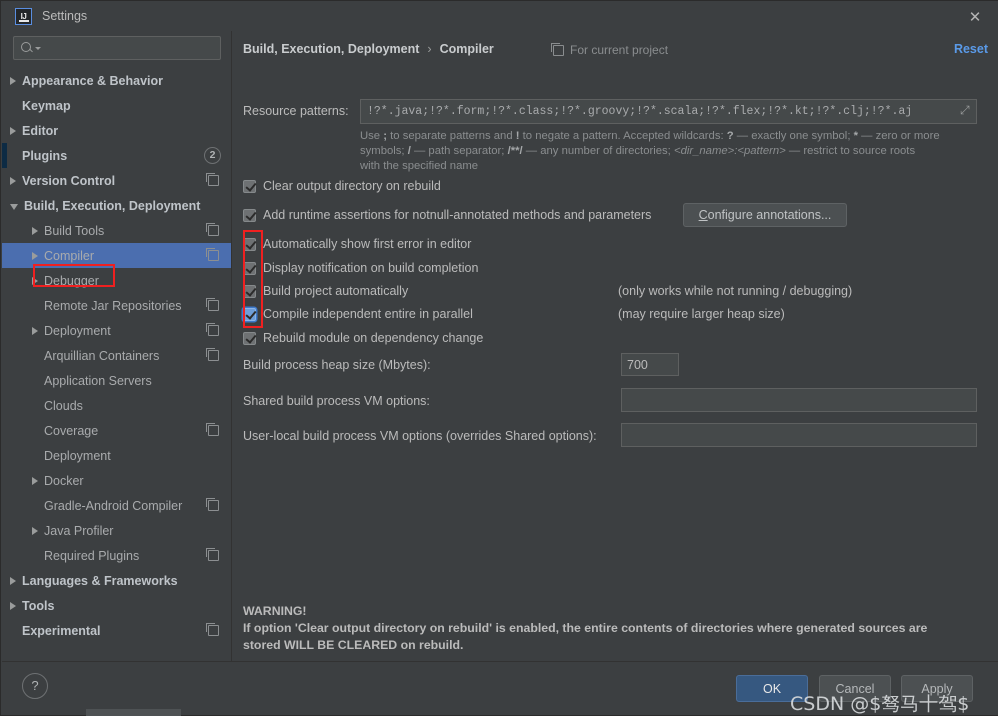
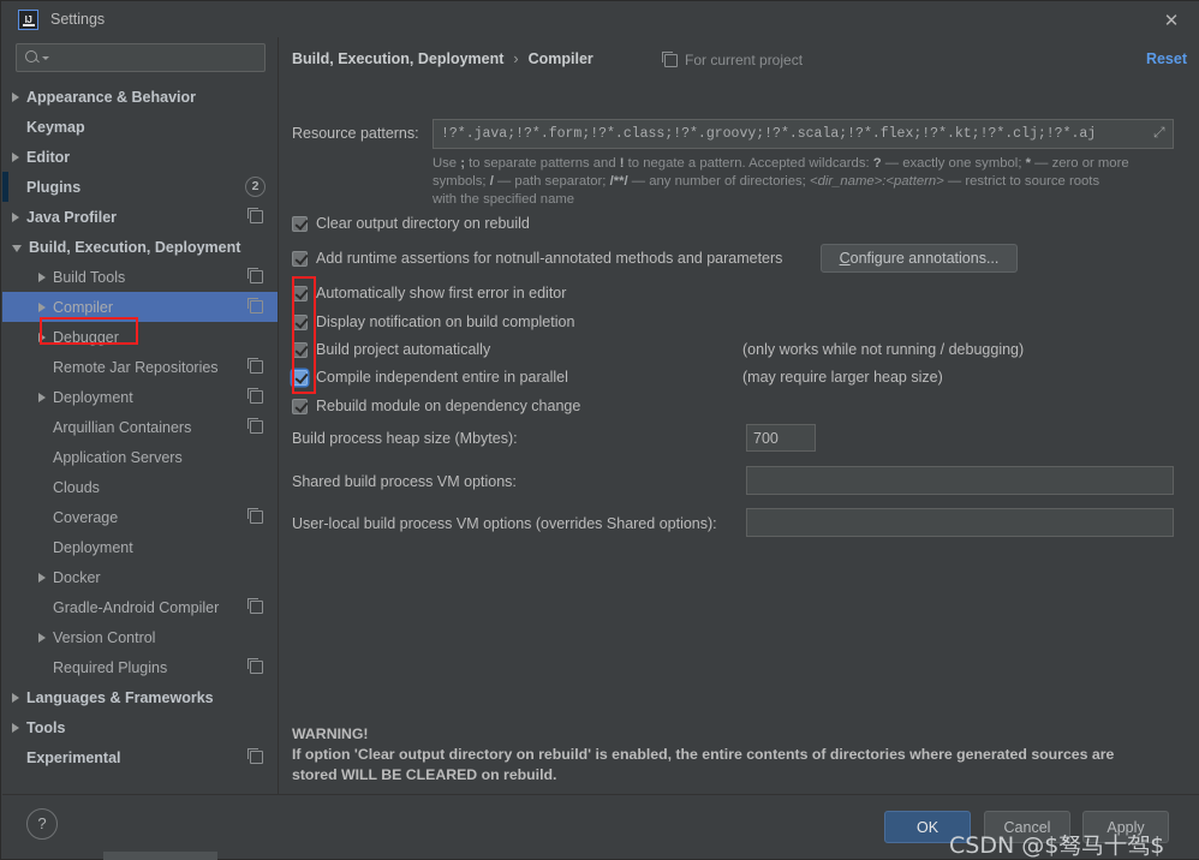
  IJ
  Settings
  ✕
  Appearance & Behavior
  Keymap
  Editor
  Plugins
  2
- Version Control
+ Java Profiler
  Build, Execution, Deployment
  Build Tools
  Compiler
  Debugger
  Remote Jar Repositories
  Deployment
  Arquillian Containers
  Application Servers
  Clouds
  Coverage
  Deployment
  Docker
  Gradle-Android Compiler
- Java Profiler
+ Version Control
  Required Plugins
  Languages & Frameworks
  Tools
  Experimental
  Build, Execution, Deployment
  ›
  Compiler
  For current project
  Reset
  Resource patterns:
  !?*.java;!?*.form;!?*.class;!?*.groovy;!?*.scala;!?*.flex;!?*.kt;!?*.clj;!?*.aj
  Use ; to separate patterns and ! to negate a pattern. Accepted wildcards: ? — exactly one symbol; * — zero or more
  symbols; / — path separator; /**/ — any number of directories; <dir_name>:<pattern> — restrict to source roots
  with the specified name
  Clear output directory on rebuild
  Add runtime assertions for notnull-annotated methods and parameters
  Automatically show first error in editor
  Display notification on build completion
  Build project automatically
  (only works while not running / debugging)
  Compile independent entire in parallel
  (may require larger heap size)
  Rebuild module on dependency change
  Configure annotations...
  Build process heap size (Mbytes):
  700
  Shared build process VM options:
  User-local build process VM options (overrides Shared options):
  WARNING!
  If option 'Clear output directory on rebuild' is enabled, the entire contents of directories where generated sources are
  stored WILL BE CLEARED on rebuild.
  ?
  OK
  Cancel
  Apply
  CSDN @$驽马十驾$
